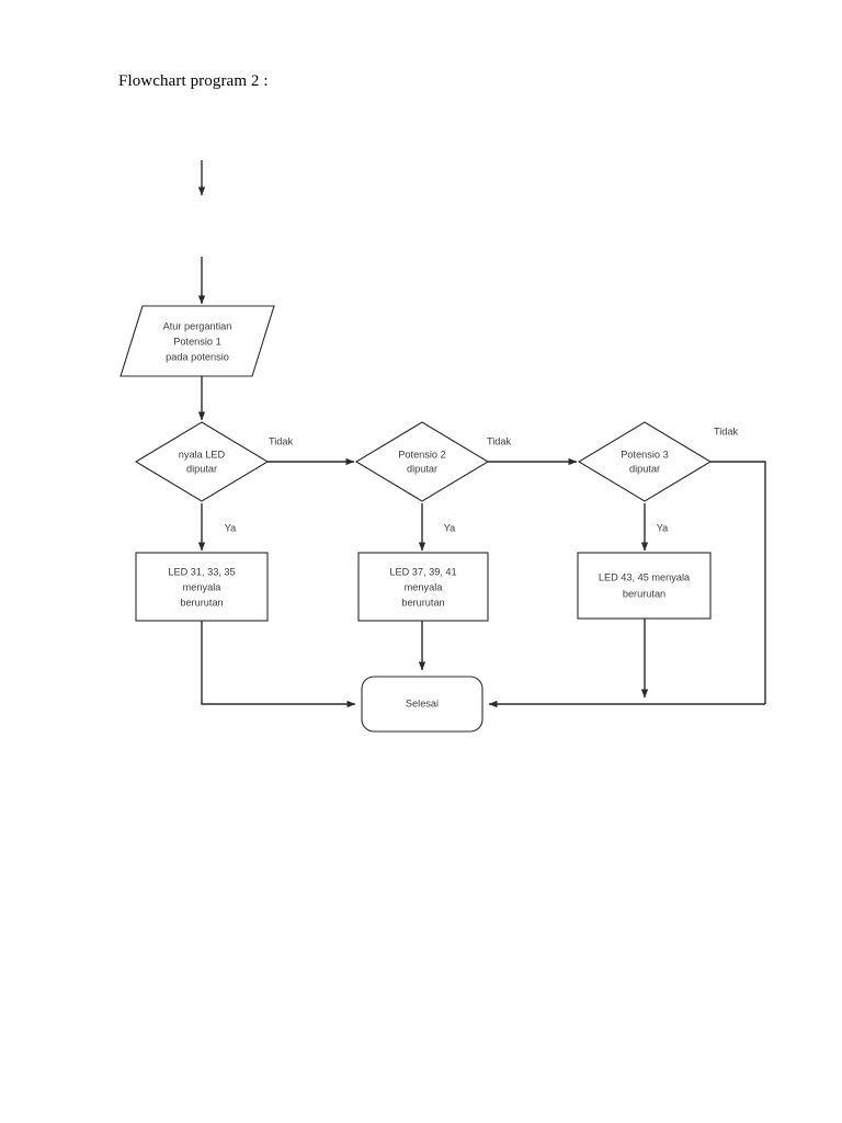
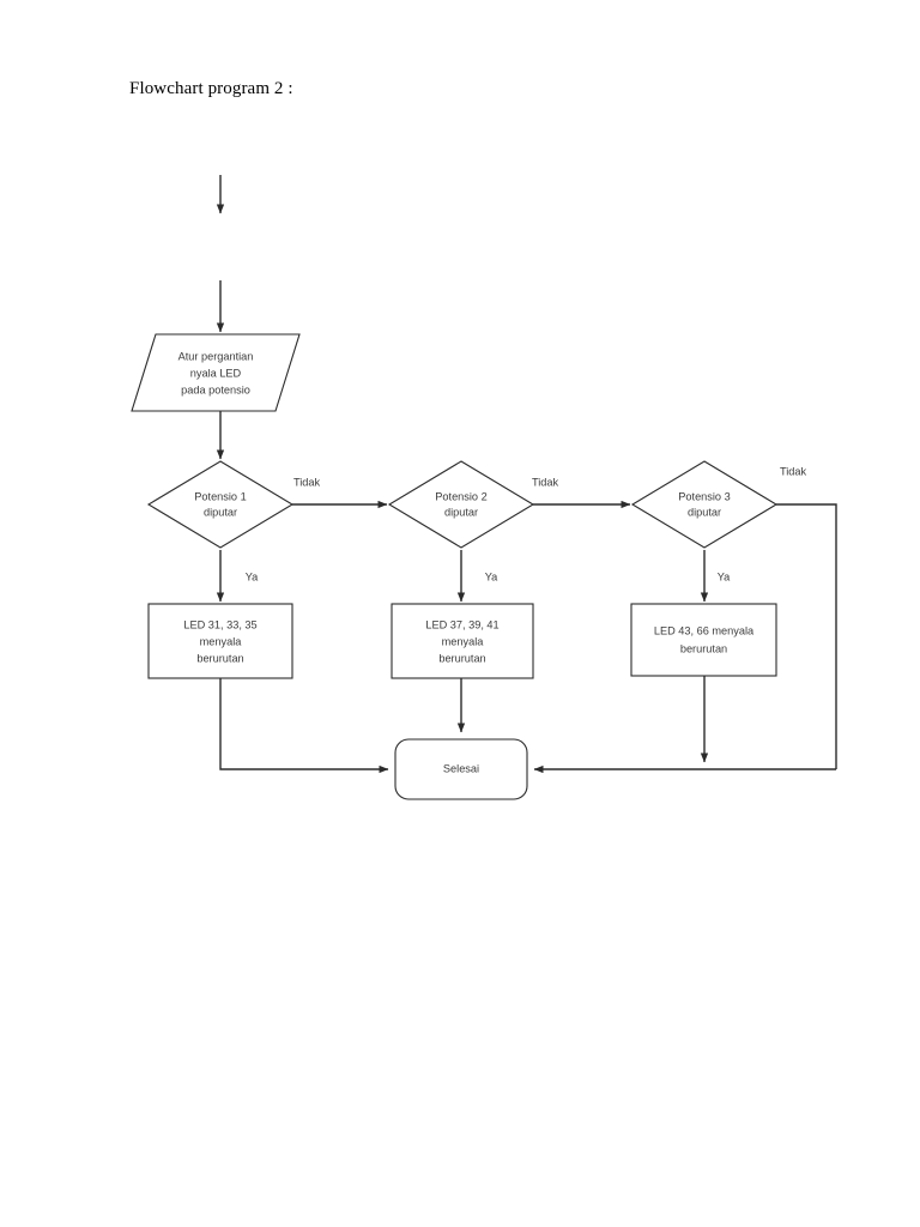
  Flowchart program 2 :
  Atur pergantian
- Potensio 1
+ nyala LED
  pada potensio
- nyala LED
+ Potensio 1
  diputar
  Potensio 2
  diputar
  Potensio 3
  diputar
  LED 31, 33, 35
  menyala
  berurutan
  LED 37, 39, 41
  menyala
  berurutan
- LED 43, 45 menyala
+ LED 43, 66 menyala
  berurutan
  Selesai
  Tidak
  Tidak
  Tidak
  Ya
  Ya
  Ya
